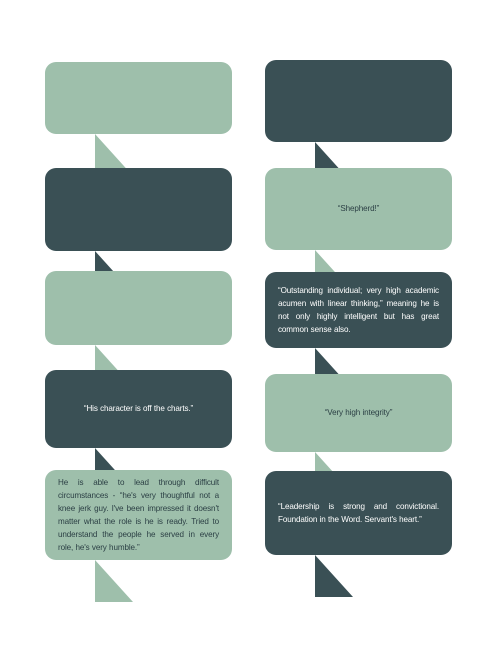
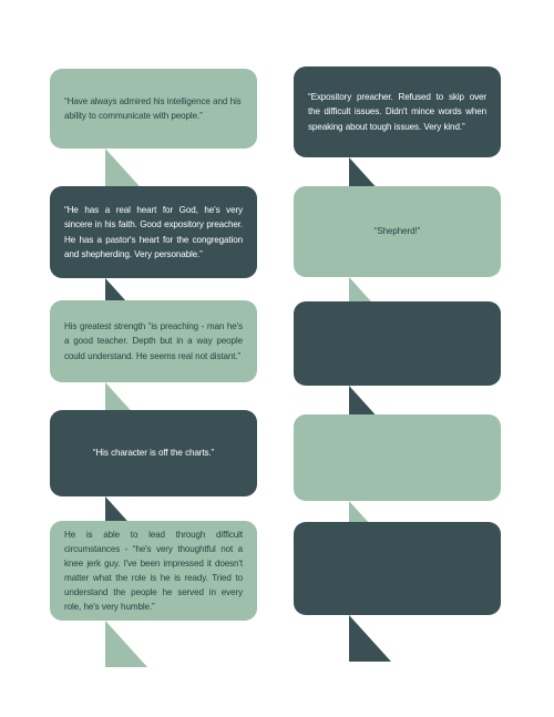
+ “Have always admired his intelligence and his ability to communicate with people.”
+ “He has a real heart for God, he's very sincere in his faith. Good expository preacher. He has a pastor's heart for the congregation and shepherding. Very personable.”
+ His greatest strength “is preaching - man he's a good teacher. Depth but in a way people could understand. He seems real not distant.”
  “His character is off the charts.”
  He is able to lead through difficult circumstances - “he's very thoughtful not a knee jerk guy. I've been impressed it doesn't matter what the role is he is ready. Tried to understand the people he served in every role, he's very humble.”
+ “Expository preacher. Refused to skip over the difficult issues. Didn't mince words when speaking about tough issues. Very kind.”
  “Shepherd!”
- “Outstanding individual; very high academic acumen with linear thinking,” meaning he is not only highly intelligent but has great common sense also.
- “Very high integrity”
- “Leadership is strong and convictional. Foundation in the Word. Servant's heart.”
